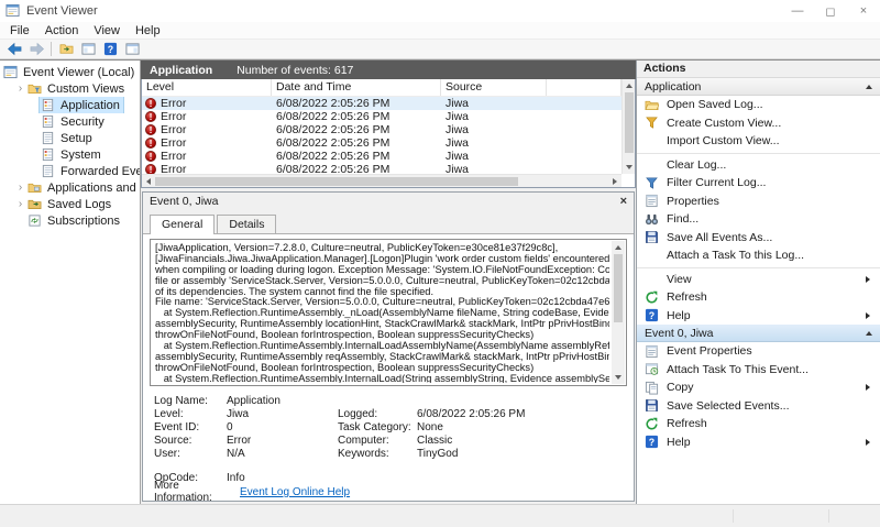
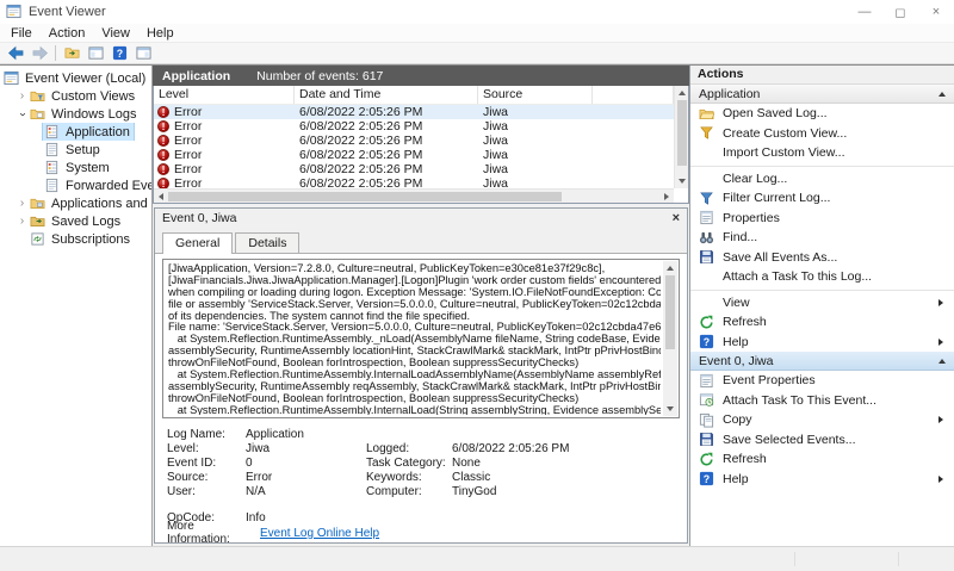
  Event Viewer
  —
  ◻
  ×
  File
  Action
  View
  Help
  ?
  Event Viewer (Local)
  ›
  Custom Views
+ Windows Logs
  Application
- Security
  Setup
  System
  Forwarded Eve
  ›
  ›
  Saved Logs
  Subscriptions
  Application
  Number of events: 617
  Level
  Date and Time
  Source
  Error
  6/08/2022 2:05:26 PM
  Jiwa
  Error
  6/08/2022 2:05:26 PM
  Jiwa
  Error
  6/08/2022 2:05:26 PM
  Jiwa
  Error
  6/08/2022 2:05:26 PM
  Jiwa
  Error
  6/08/2022 2:05:26 PM
  Jiwa
  Error
  6/08/2022 2:05:26 PM
  Jiwa
  Event 0, Jiwa
  ×
  General
  Details
  [JiwaApplication, Version=7.2.8.0, Culture=neutral, PublicKeyToken=e30ce81e37f29c8c],
  [JiwaFinancials.Jiwa.JiwaApplication.Manager].[Logon]Plugin 'work order custom fields' encountered
  when compiling or loading during logon. Exception Message: 'System.IO.FileNotFoundException: Co
  file or assembly 'ServiceStack.Server, Version=5.0.0.0, Culture=neutral, PublicKeyToken=02c12cbda
  of its dependencies. The system cannot find the file specified.
  File name: 'ServiceStack.Server, Version=5.0.0.0, Culture=neutral, PublicKeyToken=02c12cbda47e6
  at System.Reflection.RuntimeAssembly._nLoad(AssemblyName fileName, String codeBase, Evide
  assemblySecurity, RuntimeAssembly locationHint, StackCrawlMark& stackMark, IntPtr pPrivHostBin
  throwOnFileNotFound, Boolean forIntrospection, Boolean suppressSecurityChecks)
  at System.Reflection.RuntimeAssembly.InternalLoadAssemblyName(AssemblyName assemblyRef
  assemblySecurity, RuntimeAssembly reqAssembly, StackCrawlMark& stackMark, IntPtr pPrivHostBin
  throwOnFileNotFound, Boolean forIntrospection, Boolean suppressSecurityChecks)
  at System.Reflection.RuntimeAssembly.InternalLoad(String assemblyString, Evidence assemblySe
  Log Name:
  Application
  Level:
  Jiwa
  Logged:
  6/08/2022 2:05:26 PM
  Event ID:
  0
  Task Category:
  None
  Source:
  Error
- Computer:
+ Keywords:
  Classic
  User:
  N/A
- Keywords:
+ Computer:
  TinyGod
  OpCode:
  Info
  More Information:
  Event Log Online Help
  Actions
  Application
  Open Saved Log...
  Create Custom View...
  Import Custom View...
  Clear Log...
  Filter Current Log...
  Properties
  Find...
  Save All Events As...
  Attach a Task To this Log...
  View
  Refresh
  ?
  Help
  Event 0, Jiwa
  Event Properties
  Attach Task To This Event...
  Copy
  Save Selected Events...
  Refresh
  ?
  Help
